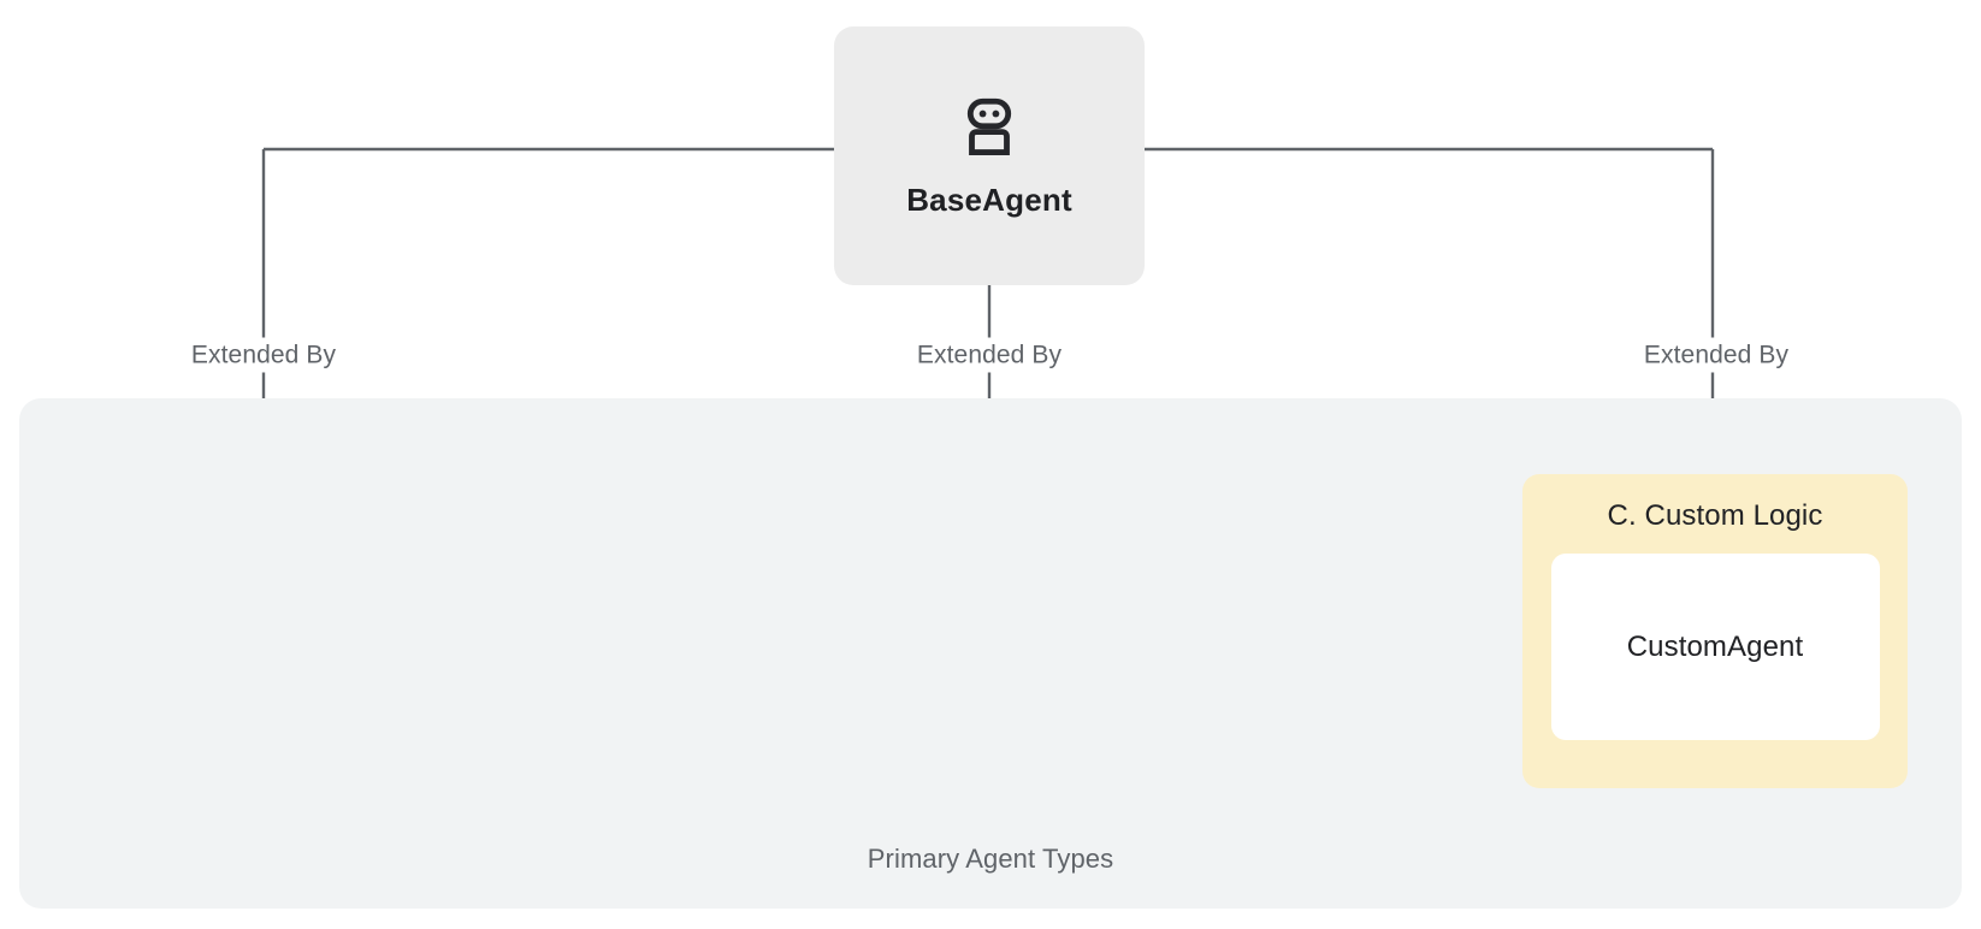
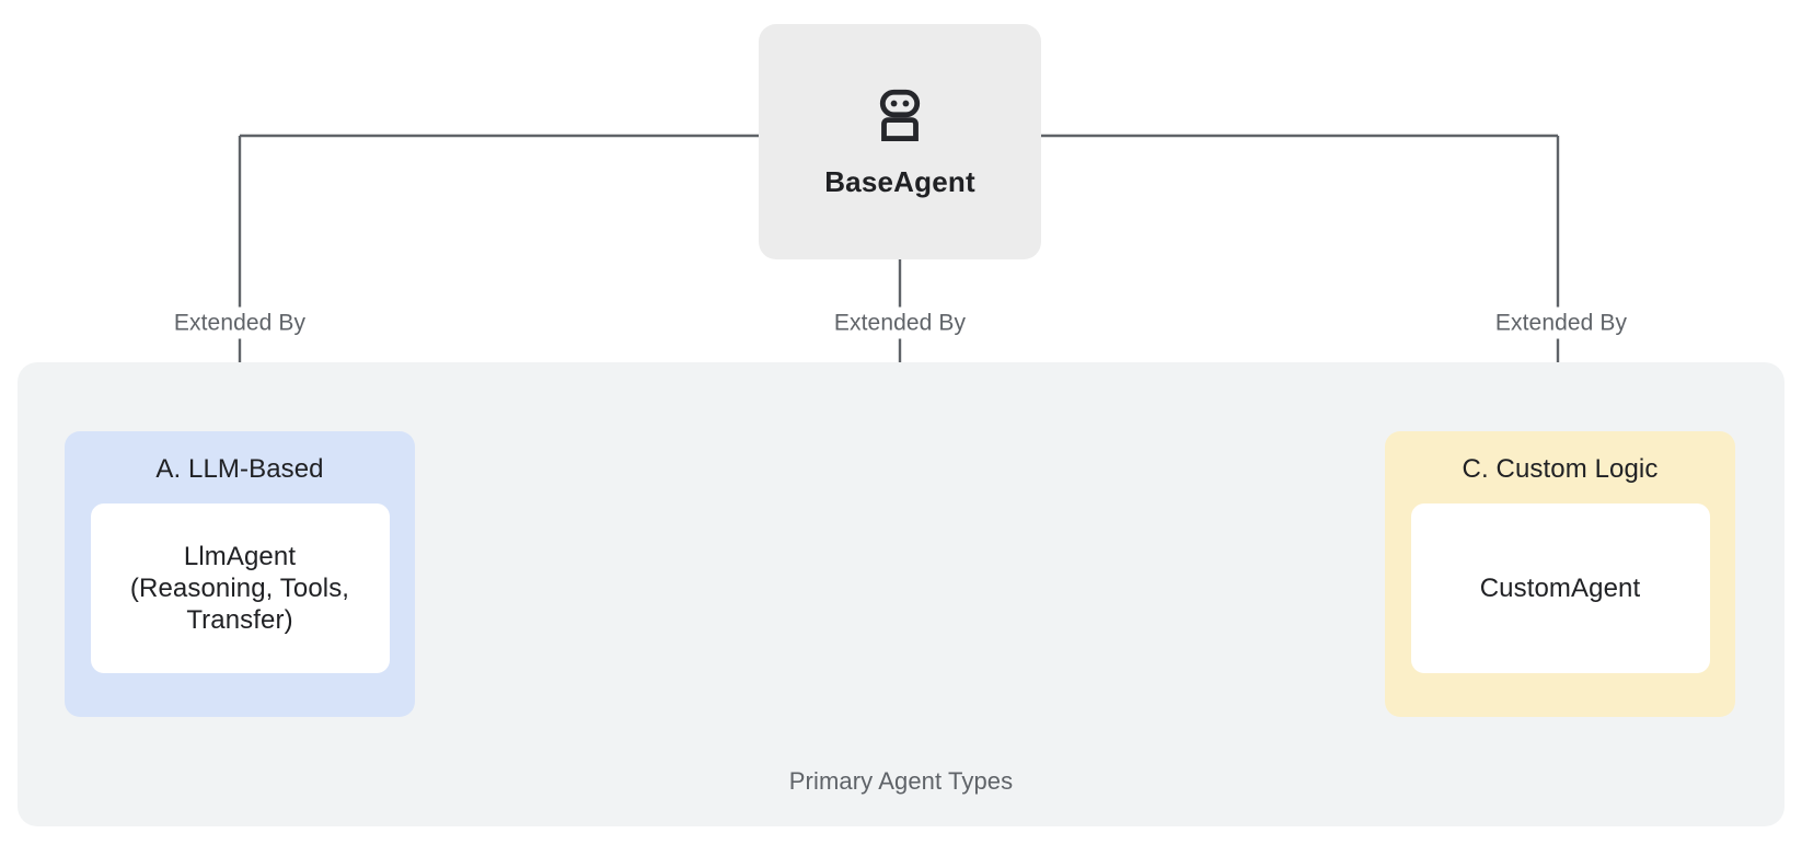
  Extended By
  Extended By
  Extended By
  BaseAgent
  Primary Agent Types
+ A. LLM-Based
+ LlmAgent
+ (Reasoning, Tools,
+ Transfer)
  C. Custom Logic
  CustomAgent
